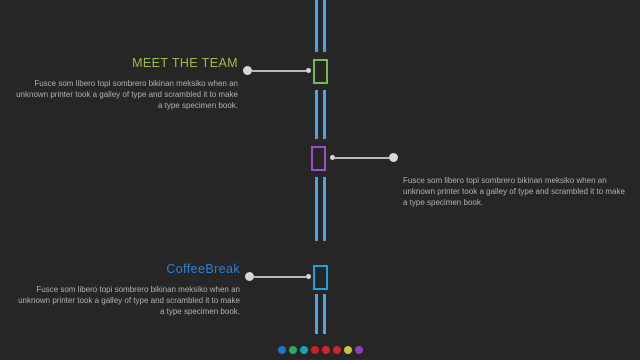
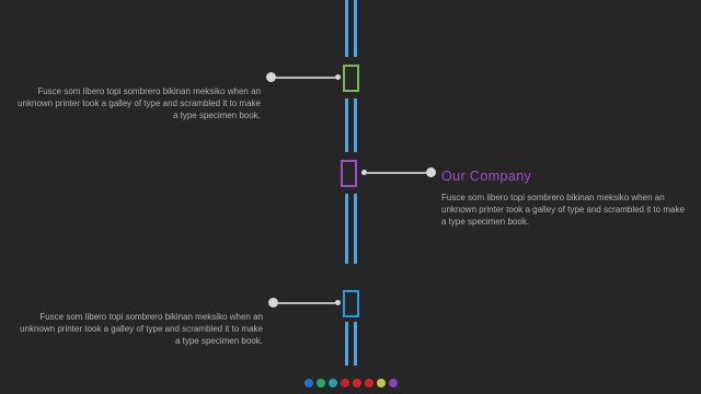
- MEET THE TEAM
  Fusce som libero topi sombrero bikinan meksiko when an unknown printer took a galley of type and scrambled it to make a type specimen book.
+ Our Company
  Fusce som libero topi sombrero bikinan meksiko when an unknown printer took a galley of type and scrambled it to make a type specimen book.
- CoffeeBreak
  Fusce som libero topi sombrero bikinan meksiko when an unknown printer took a galley of type and scrambled it to make a type specimen book.
